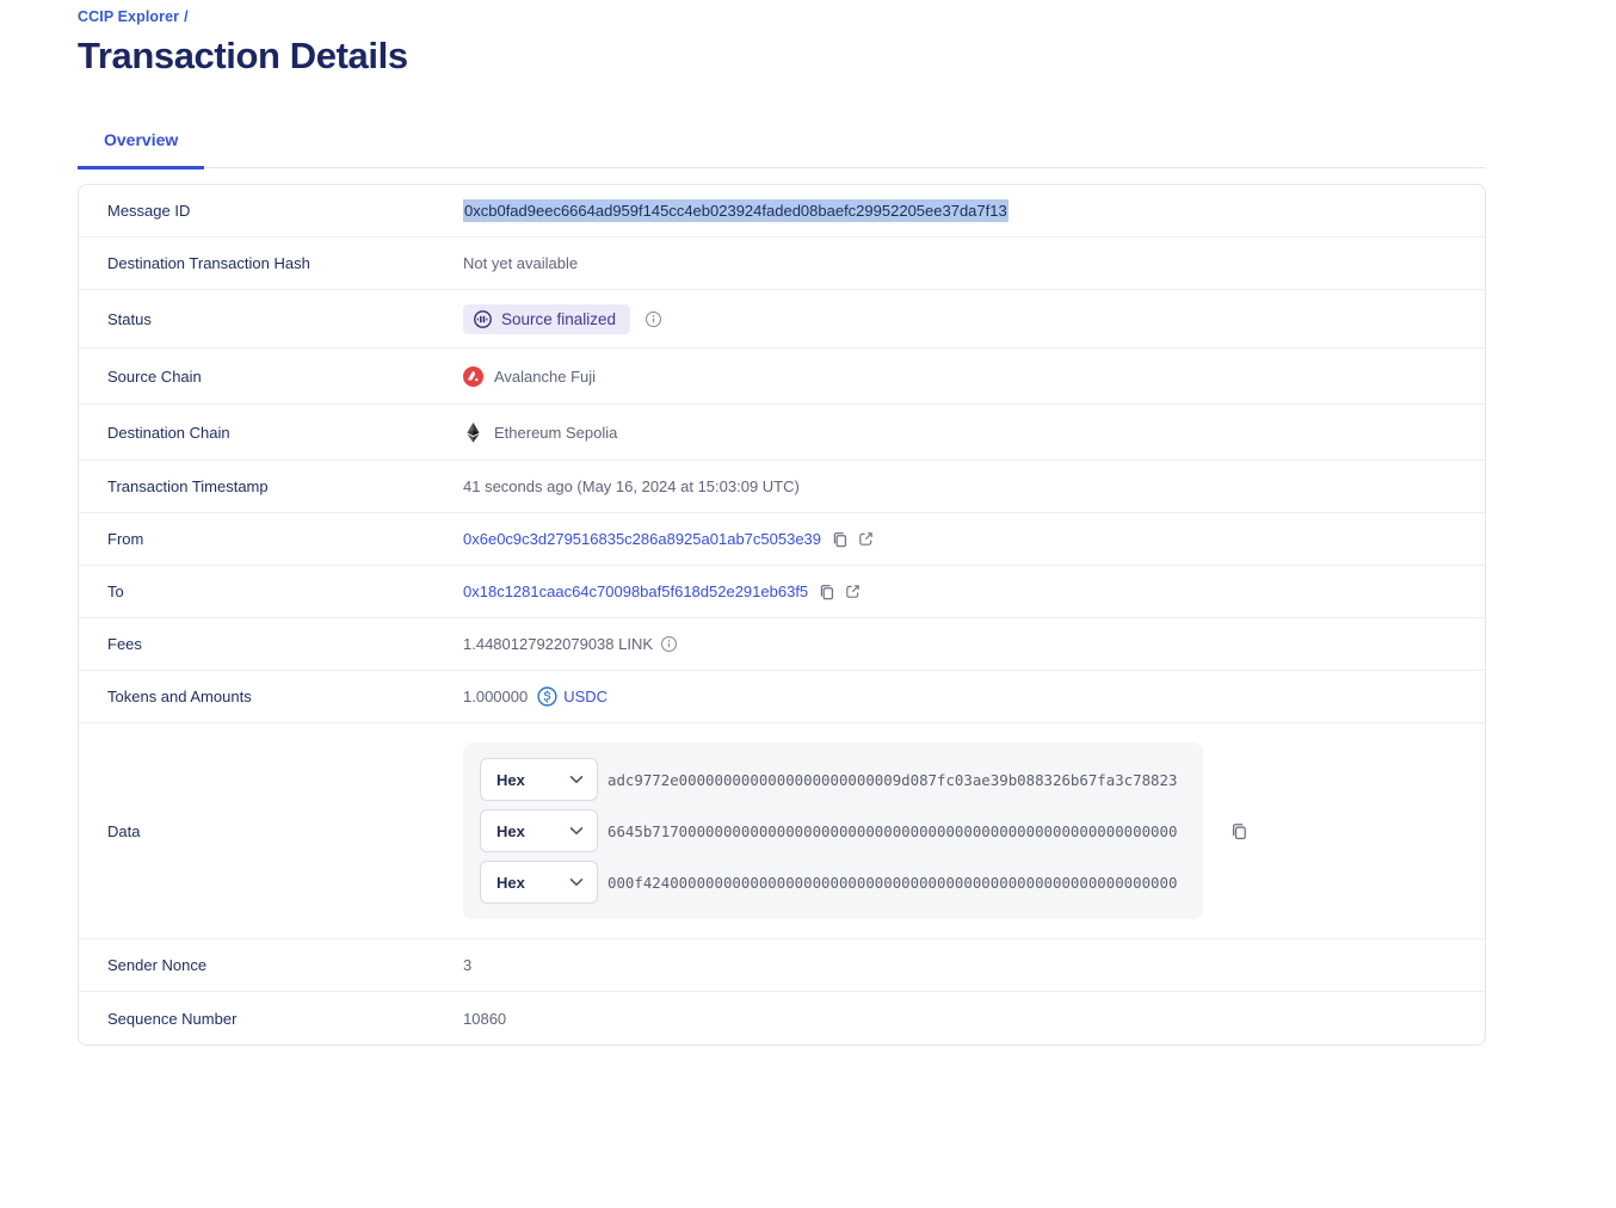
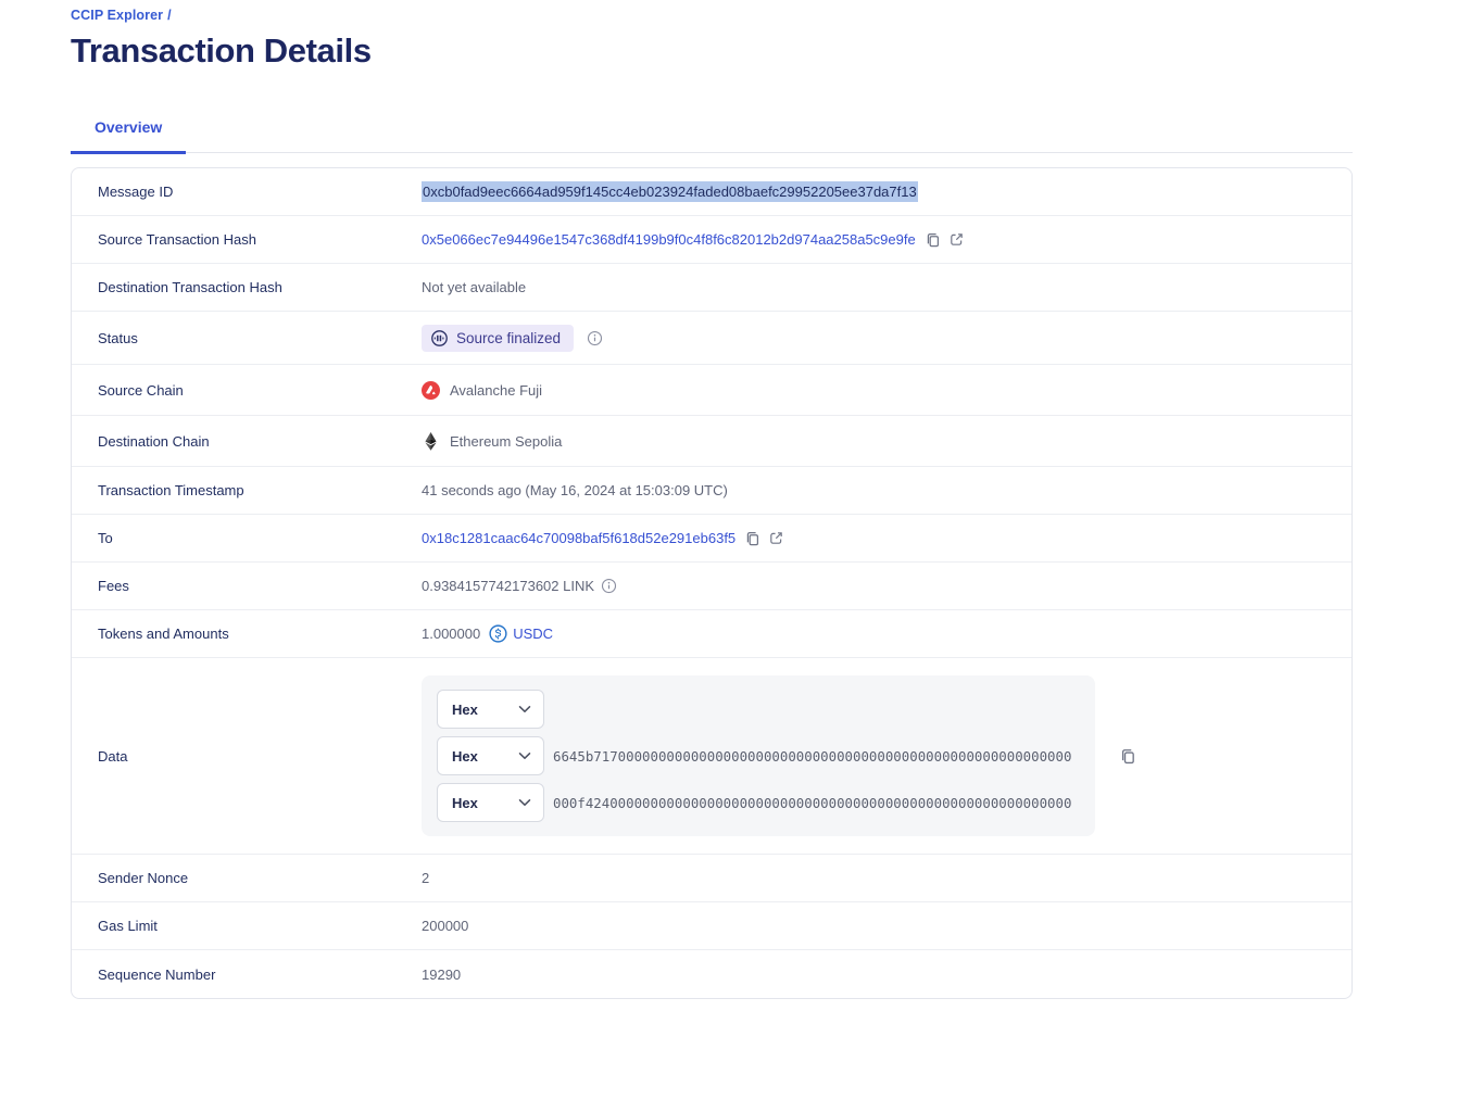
  CCIP Explorer /
  Transaction Details
  Overview
  Message ID
  0xcb0fad9eec6664ad959f145cc4eb023924faded08baefc29952205ee37da7f13
+ Source Transaction Hash
+ 0x5e066ec7e94496e1547c368df4199b9f0c4f8f6c82012b2d974aa258a5c9e9fe
  Destination Transaction Hash
  Not yet available
  Status
  Source finalized
  Source Chain
  Avalanche Fuji
  Destination Chain
  Ethereum Sepolia
  Transaction Timestamp
  41 seconds ago (May 16, 2024 at 15:03:09 UTC)
- From
- 0x6e0c9c3d279516835c286a8925a01ab7c5053e39
  To
  0x18c1281caac64c70098baf5f618d52e291eb63f5
  Fees
- 1.4480127922079038 LINK
+ 0.9384157742173602 LINK
  Tokens and Amounts
  1.000000
  USDC
  Data
  Hex
- adc9772e0000000000000000000000009d087fc03ae39b088326b67fa3c78823
  Hex
  6645b71700000000000000000000000000000000000000000000000000000000
  Hex
  000f424000000000000000000000000000000000000000000000000000000000
  Sender Nonce
- 3
+ 2
+ Gas Limit
+ 200000
  Sequence Number
- 10860
+ 19290
